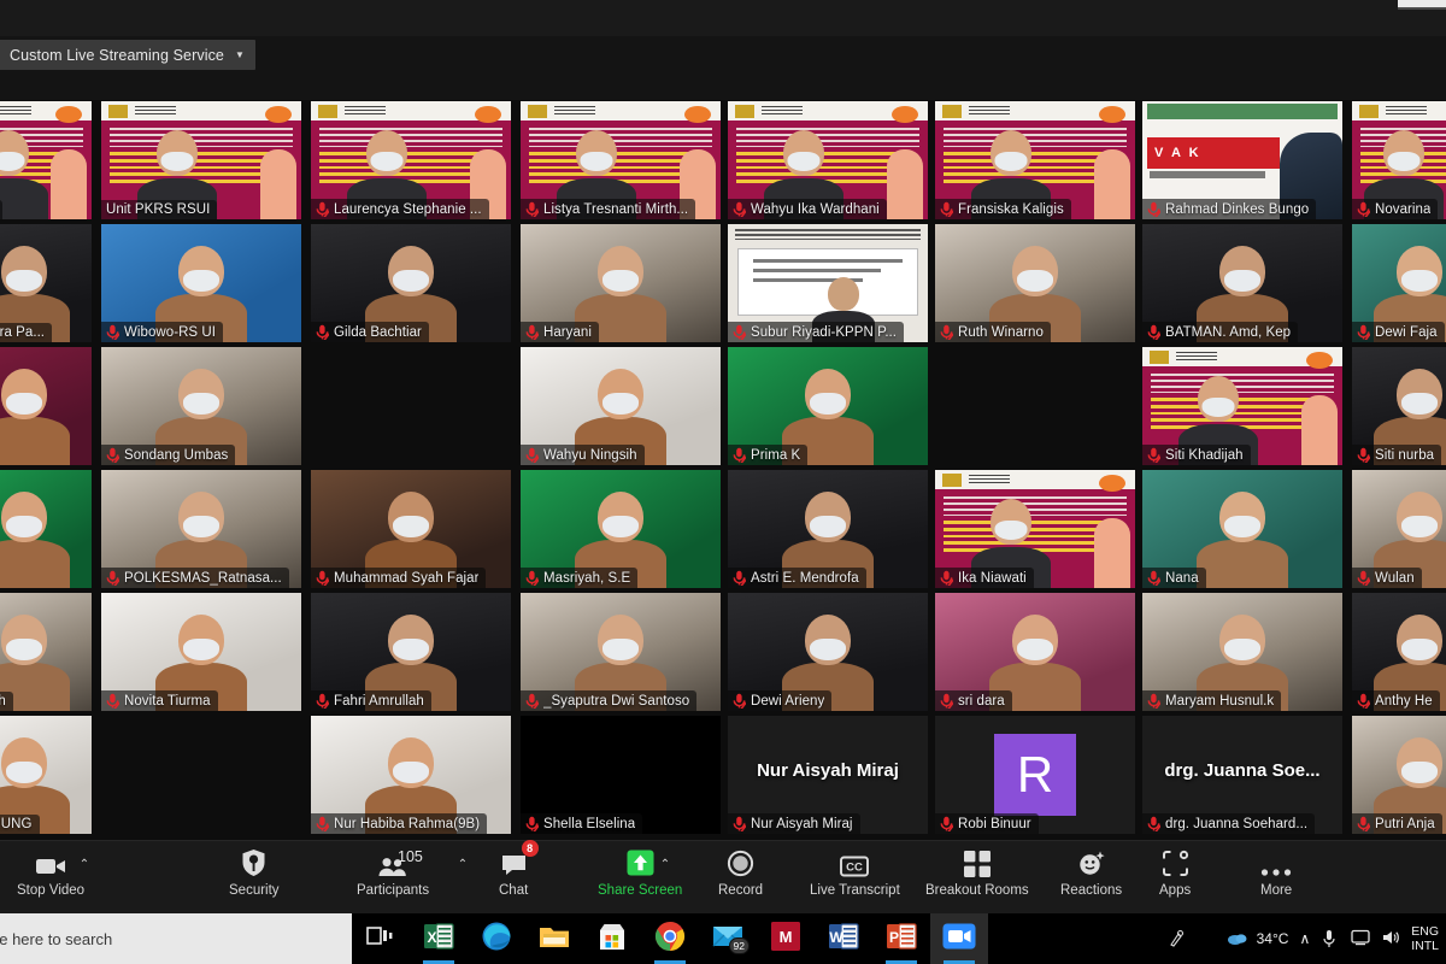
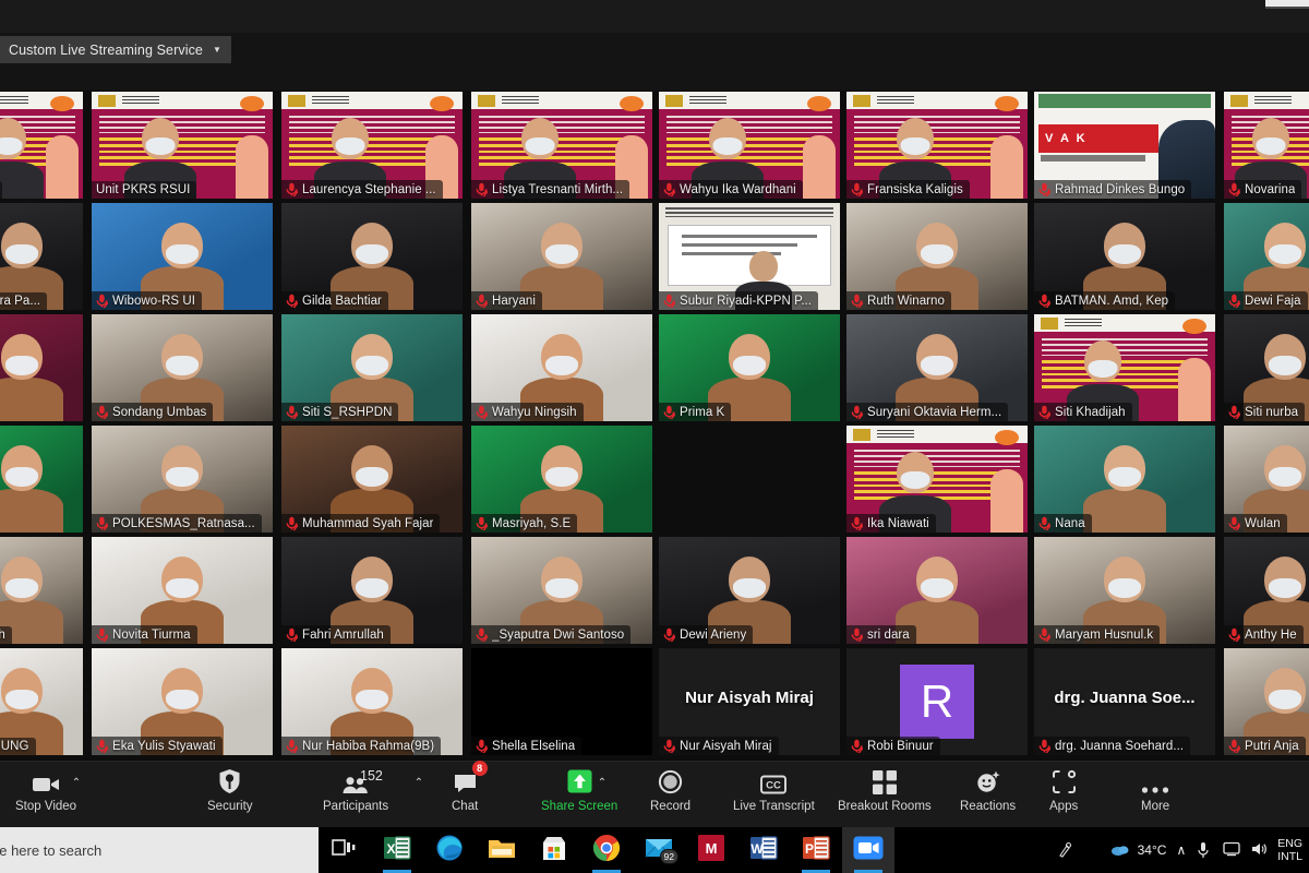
  Custom Live Streaming Service
  ▼
  Unit PKRS RSUI
  Laurencya Stephanie ...
  Listya Tresnanti Mirth...
  Wahyu Ika Wardhani
  Fransiska Kaligis
  V A K
  Rahmad Dinkes Bungo
  Novarina
  Wibowo-RS UI
  Gilda Bachtiar
  Haryani
  Subur Riyadi-KPPN P...
  Ruth Winarno
  BATMAN. Amd, Kep
  Dewi Faja
  Sondang Umbas
+ Siti S_RSHPDN
  Wahyu Ningsih
  Prima K
+ Suryani Oktavia Herm...
  Siti Khadijah
  Siti nurba
  POLKESMAS_Ratnasa...
  Muhammad Syah Fajar
  Masriyah, S.E
- Astri E. Mendrofa
  Ika Niawati
  Nana
  Wulan
  Novita Tiurma
  Fahri Amrullah
  _Syaputra Dwi Santoso
  Dewi Arieny
  sri dara
  Maryam Husnul.k
  Anthy He
+ Eka Yulis Styawati
  Nur Habiba Rahma(9B)
  Shella Elselina
  Nur Aisyah Miraj
  Nur Aisyah Miraj
  R
  Robi Binuur
  drg. Juanna Soe...
  drg. Juanna Soehard...
  Putri Anja
  Stop Video
  ⌃
  Security
- 105
+ 152
  Participants
  ⌃
  8
  Chat
  Share Screen
  ⌃
  Record
  CC
  Live Transcript
  Breakout Rooms
  Reactions
  Apps
  More
  e here to search
  X
  92
  M
  W
  P
  34°C
  ∧
  ENG
  INTL
